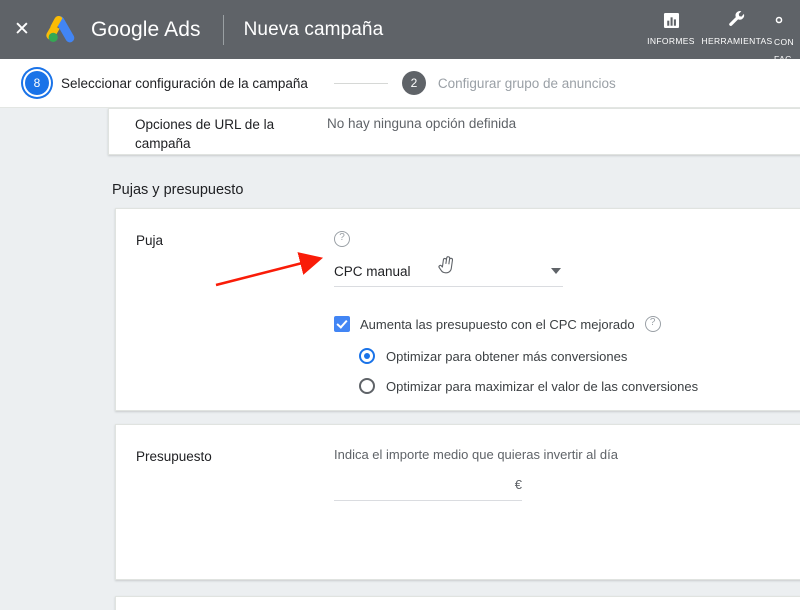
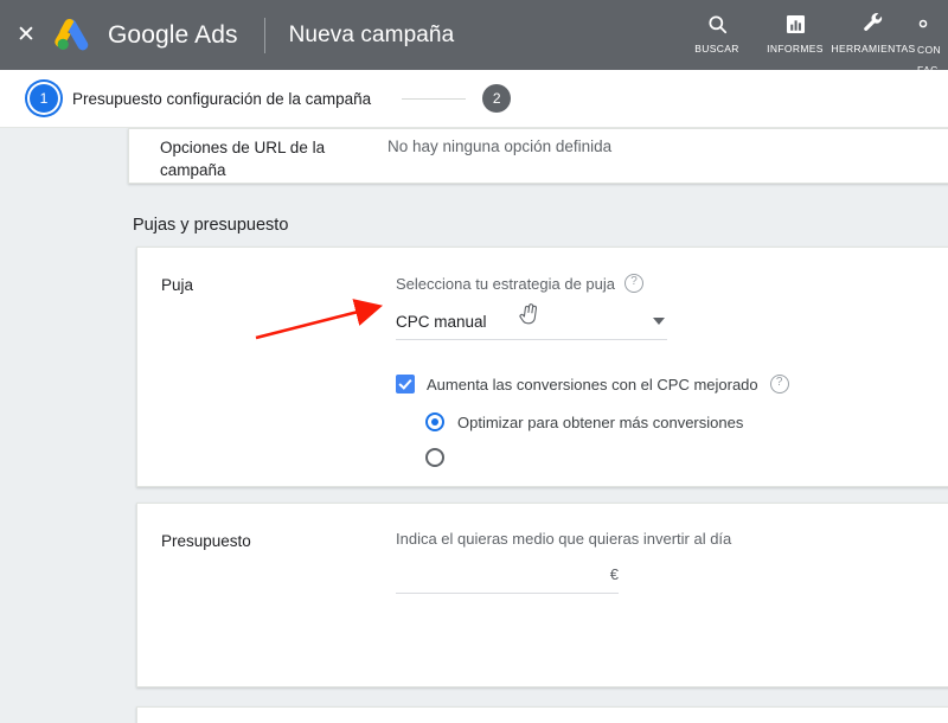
  ✕
  Google Ads
  Nueva campaña
+ BUSCAR
  INFORMES
  HERRAMIENTAS
  CON
- 8
+ 1
- Seleccionar configuración de la campaña
+ Presupuesto configuración de la campaña
  2
- Configurar grupo de anuncios
  Opciones de URL de la campaña
  No hay ninguna opción definida
  Pujas y presupuesto
  Puja
+ Selecciona tu estrategia de puja
  ?
  CPC manual
- Aumenta las presupuesto con el CPC mejorado
+ Aumenta las conversiones con el CPC mejorado
  ?
  Optimizar para obtener más conversiones
- Optimizar para maximizar el valor de las conversiones
  Presupuesto
- Indica el importe medio que quieras invertir al día
+ Indica el quieras medio que quieras invertir al día
  €
